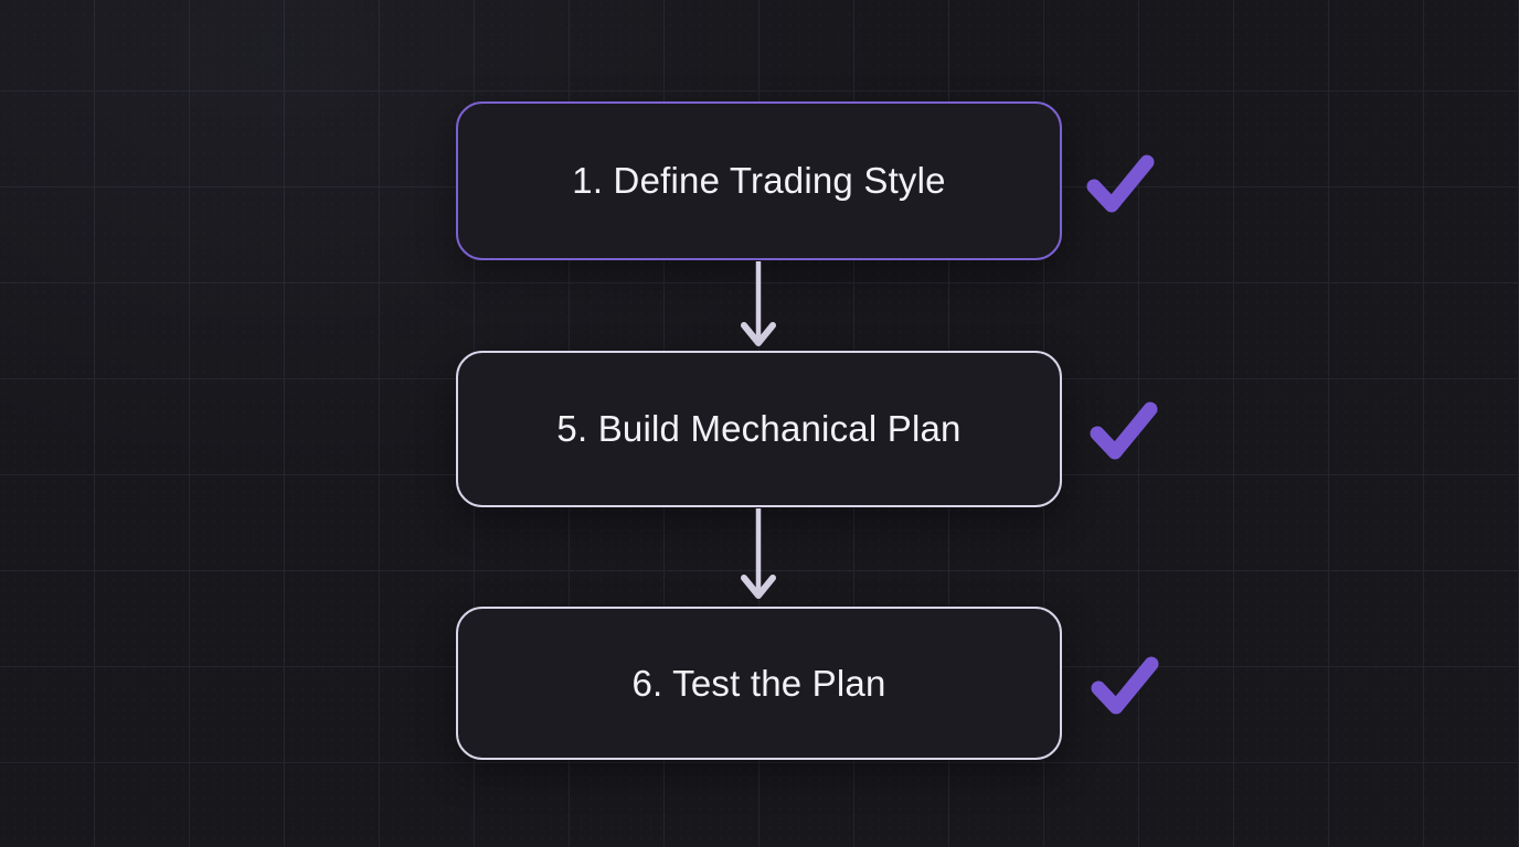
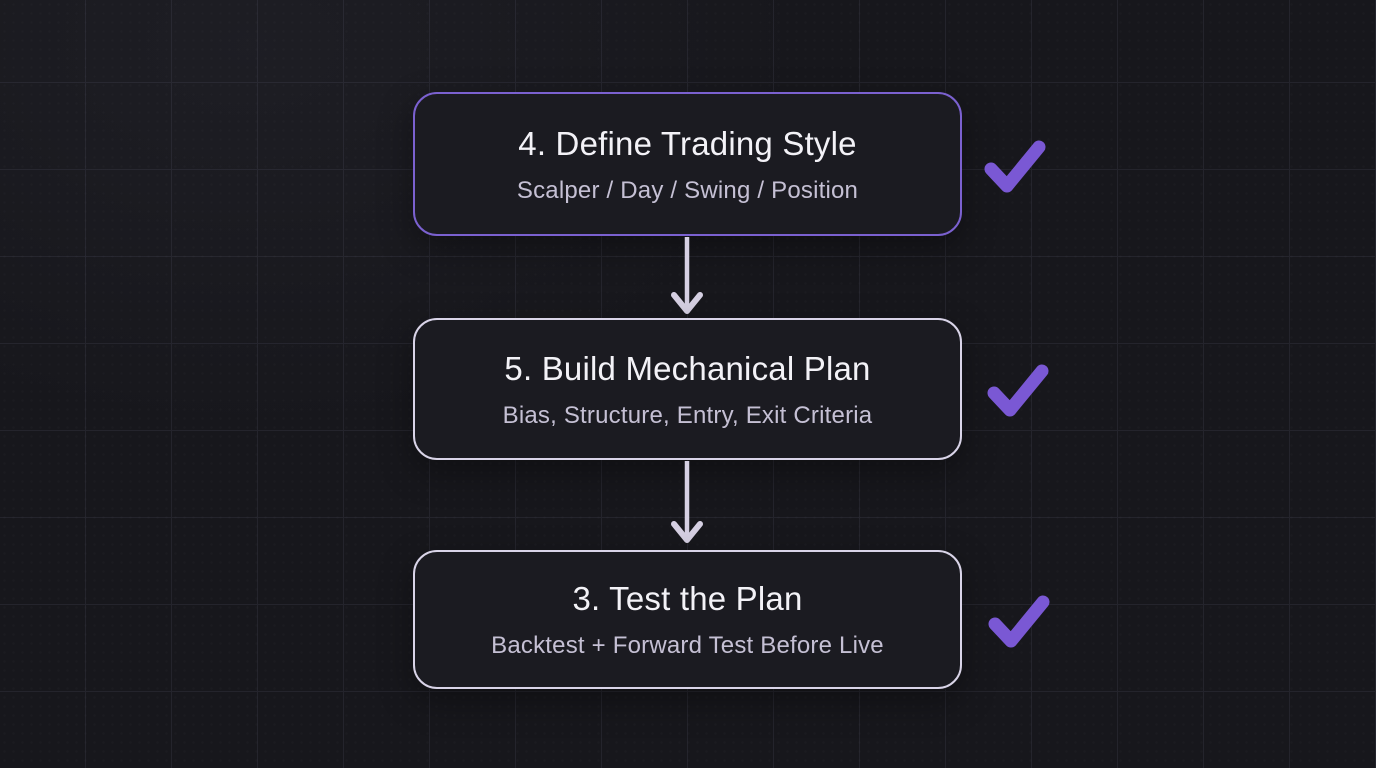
- 1. Define Trading Style
+ 4. Define Trading Style
+ Scalper / Day / Swing / Position
  5. Build Mechanical Plan
+ Bias, Structure, Entry, Exit Criteria
- 6. Test the Plan
+ 3. Test the Plan
+ Backtest + Forward Test Before Live
